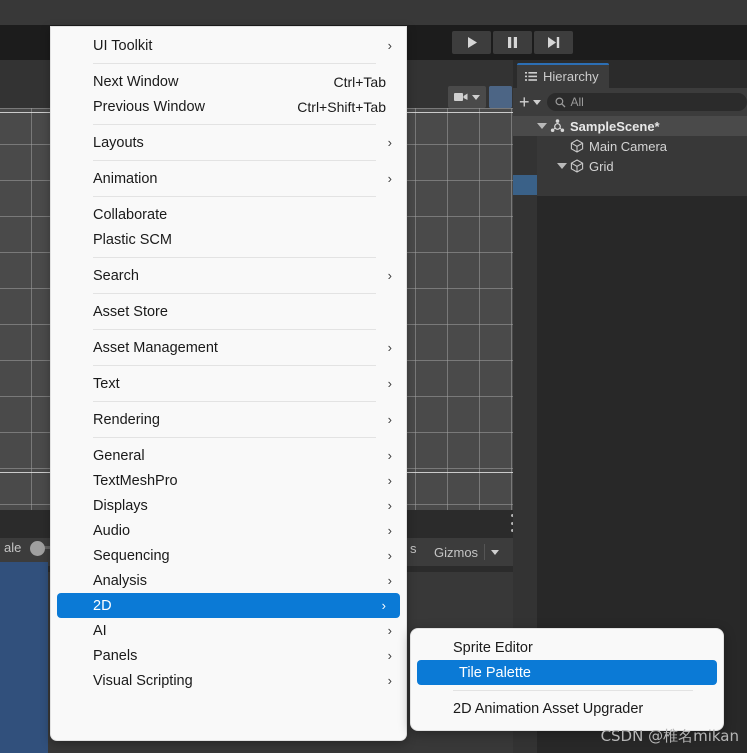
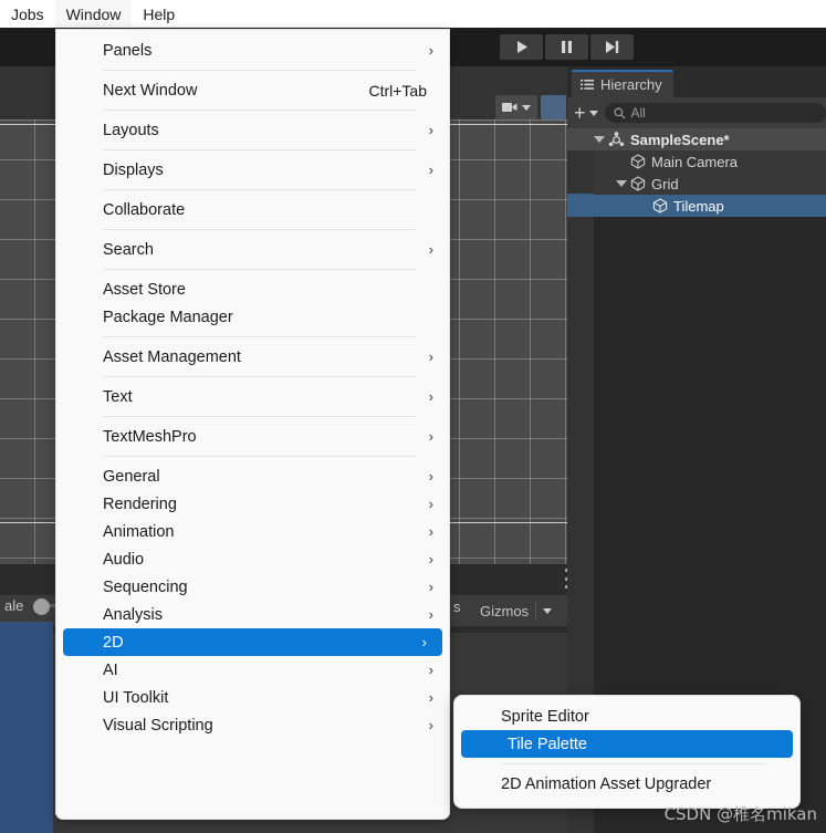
  ale
  s
  Gizmos
  Hierarchy
  +
  All
  SampleScene*
  Main Camera
  Grid
+ Tilemap
+ Jobs
+ Window
+ Help
- UI Toolkit
+ Panels
  ›
  Next Window
  Ctrl+Tab
- Previous Window
- Ctrl+Shift+Tab
  Layouts
  ›
- Animation
+ Displays
  ›
  Collaborate
- Plastic SCM
  Search
  ›
  Asset Store
+ Package Manager
  Asset Management
  ›
  Text
  ›
- Rendering
+ TextMeshPro
  ›
  General
  ›
- TextMeshPro
+ Rendering
  ›
- Displays
+ Animation
  ›
  Audio
  ›
  Sequencing
  ›
  Analysis
  ›
  2D
  ›
  AI
  ›
- Panels
+ UI Toolkit
  ›
  Visual Scripting
  ›
  Sprite Editor
  Tile Palette
  2D Animation Asset Upgrader
  CSDN @椎名mikan
